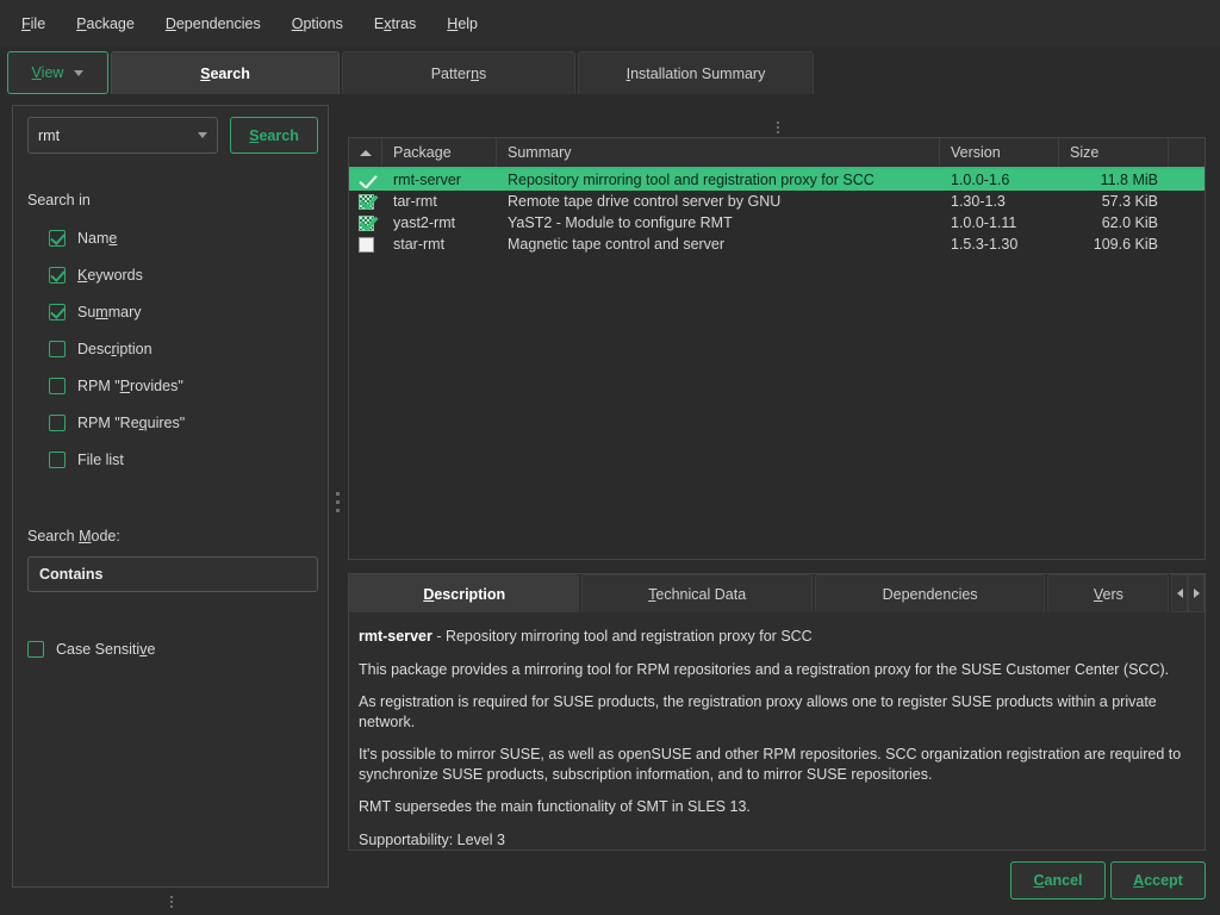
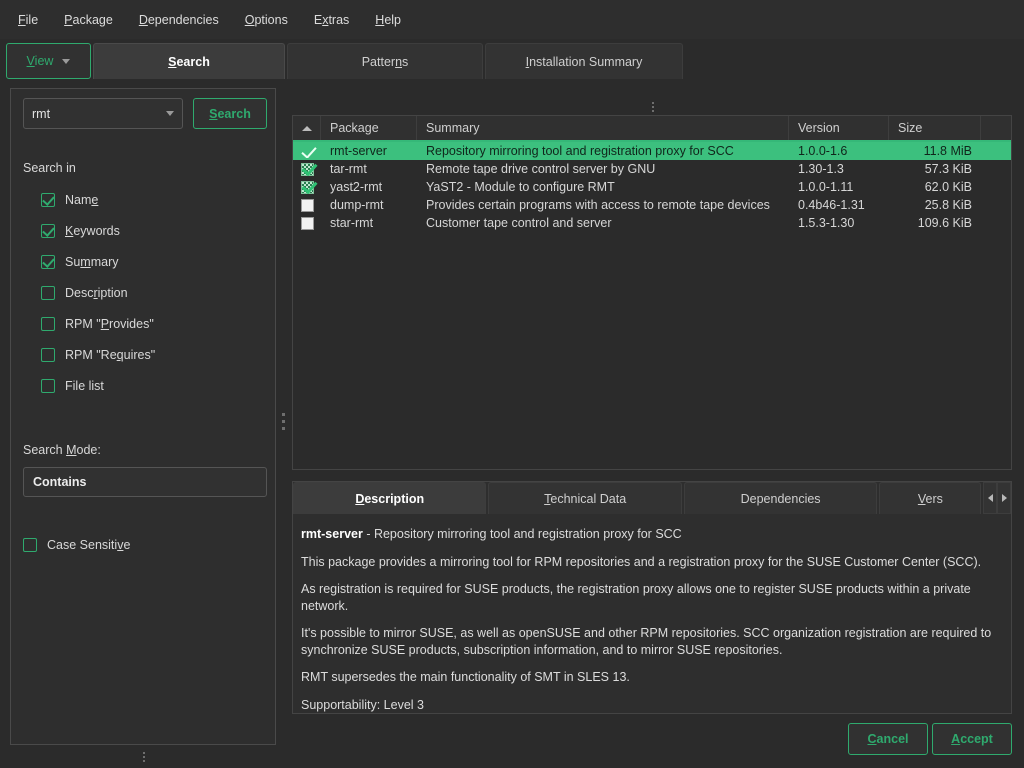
  File
  Package
  Dependencies
  Options
  Extras
  Help
  View
  Search
  Patterns
  Installation Summary
  rmt
  Search
  Search in
  Name
  Keywords
  Summary
  Description
  RPM "Provides"
  RPM "Requires"
  File list
  Search Mode:
  Contains
  Case Sensitive
  Package
  Summary
  Version
  Size
  rmt-server
  Repository mirroring tool and registration proxy for SCC
  1.0.0-1.6
  11.8 MiB
  tar-rmt
  Remote tape drive control server by GNU
  1.30-1.3
  57.3 KiB
  yast2-rmt
  YaST2 - Module to configure RMT
  1.0.0-1.11
  62.0 KiB
+ dump-rmt
+ Provides certain programs with access to remote tape devices
+ 0.4b46-1.31
+ 25.8 KiB
  star-rmt
- Magnetic tape control and server
+ Customer tape control and server
  1.5.3-1.30
  109.6 KiB
  Description
  Technical Data
  Dependencies
  Vers
  rmt-server - Repository mirroring tool and registration proxy for SCC
  This package provides a mirroring tool for RPM repositories and a registration proxy for the SUSE Customer Center (SCC).
  As registration is required for SUSE products, the registration proxy allows one to register SUSE products within a private network.
  It's possible to mirror SUSE, as well as openSUSE and other RPM repositories. SCC organization registration are required to synchronize SUSE products, subscription information, and to mirror SUSE repositories.
  RMT supersedes the main functionality of SMT in SLES 13.
  Supportability: Level 3
  Cancel
  Accept
